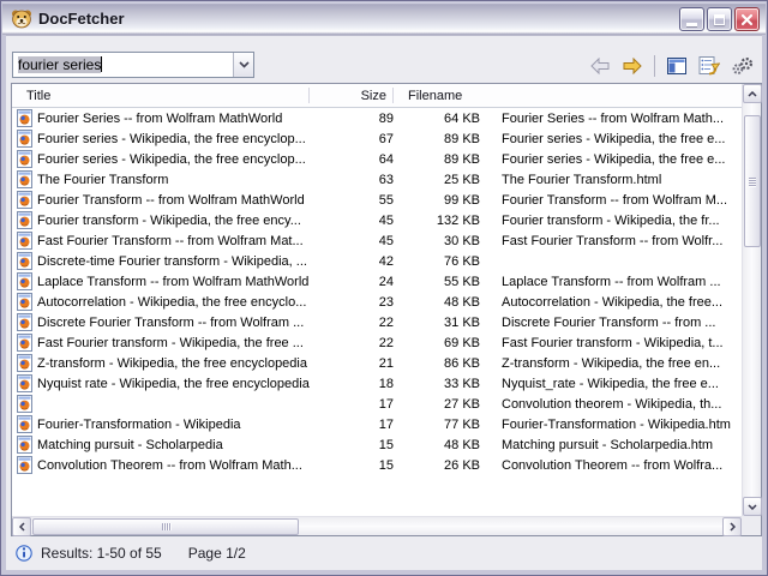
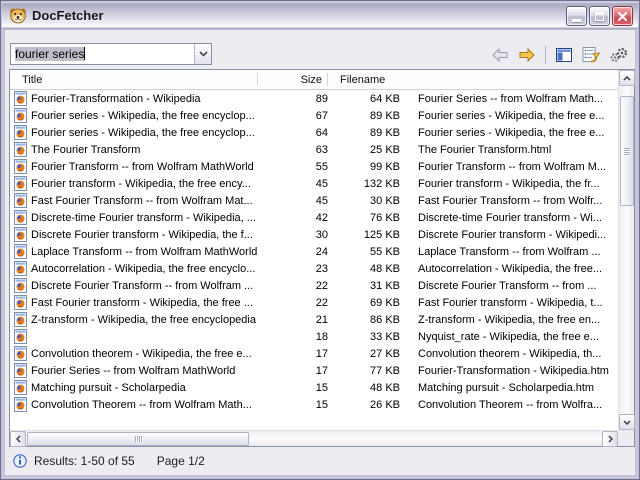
  DocFetcher
  fourier series
  Title
  Size
  Filename
- Fourier Series -- from Wolfram MathWorld
+ Fourier-Transformation - Wikipedia
  89
  64 KB
  Fourier Series -- from Wolfram Math...
  Fourier series - Wikipedia, the free encyclop...
  67
  89 KB
  Fourier series - Wikipedia, the free e...
  Fourier series - Wikipedia, the free encyclop...
  64
  89 KB
  Fourier series - Wikipedia, the free e...
  The Fourier Transform
  63
  25 KB
  The Fourier Transform.html
  Fourier Transform -- from Wolfram MathWorld
  55
  99 KB
  Fourier Transform -- from Wolfram M...
  Fourier transform - Wikipedia, the free ency...
  45
  132 KB
  Fourier transform - Wikipedia, the fr...
  Fast Fourier Transform -- from Wolfram Mat...
  45
  30 KB
  Fast Fourier Transform -- from Wolfr...
  Discrete-time Fourier transform - Wikipedia, ...
  42
  76 KB
+ Discrete-time Fourier transform - Wi...
+ Discrete Fourier transform - Wikipedia, the f...
+ 30
+ 125 KB
+ Discrete Fourier transform - Wikipedi...
  Laplace Transform -- from Wolfram MathWorld
  24
  55 KB
  Laplace Transform -- from Wolfram ...
  Autocorrelation - Wikipedia, the free encyclo...
  23
  48 KB
  Autocorrelation - Wikipedia, the free...
  Discrete Fourier Transform -- from Wolfram ...
  22
  31 KB
  Discrete Fourier Transform -- from ...
  Fast Fourier transform - Wikipedia, the free ...
  22
  69 KB
  Fast Fourier transform - Wikipedia, t...
  Z-transform - Wikipedia, the free encyclopedia
  21
  86 KB
  Z-transform - Wikipedia, the free en...
- Nyquist rate - Wikipedia, the free encyclopedia
  18
  33 KB
  Nyquist_rate - Wikipedia, the free e...
+ Convolution theorem - Wikipedia, the free e...
  17
  27 KB
  Convolution theorem - Wikipedia, th...
- Fourier-Transformation - Wikipedia
+ Fourier Series -- from Wolfram MathWorld
  17
  77 KB
  Fourier-Transformation - Wikipedia.htm
  Matching pursuit - Scholarpedia
  15
  48 KB
  Matching pursuit - Scholarpedia.htm
  Convolution Theorem -- from Wolfram Math...
  15
  26 KB
  Convolution Theorem -- from Wolfra...
  Results: 1-50 of 55
  Page 1/2
